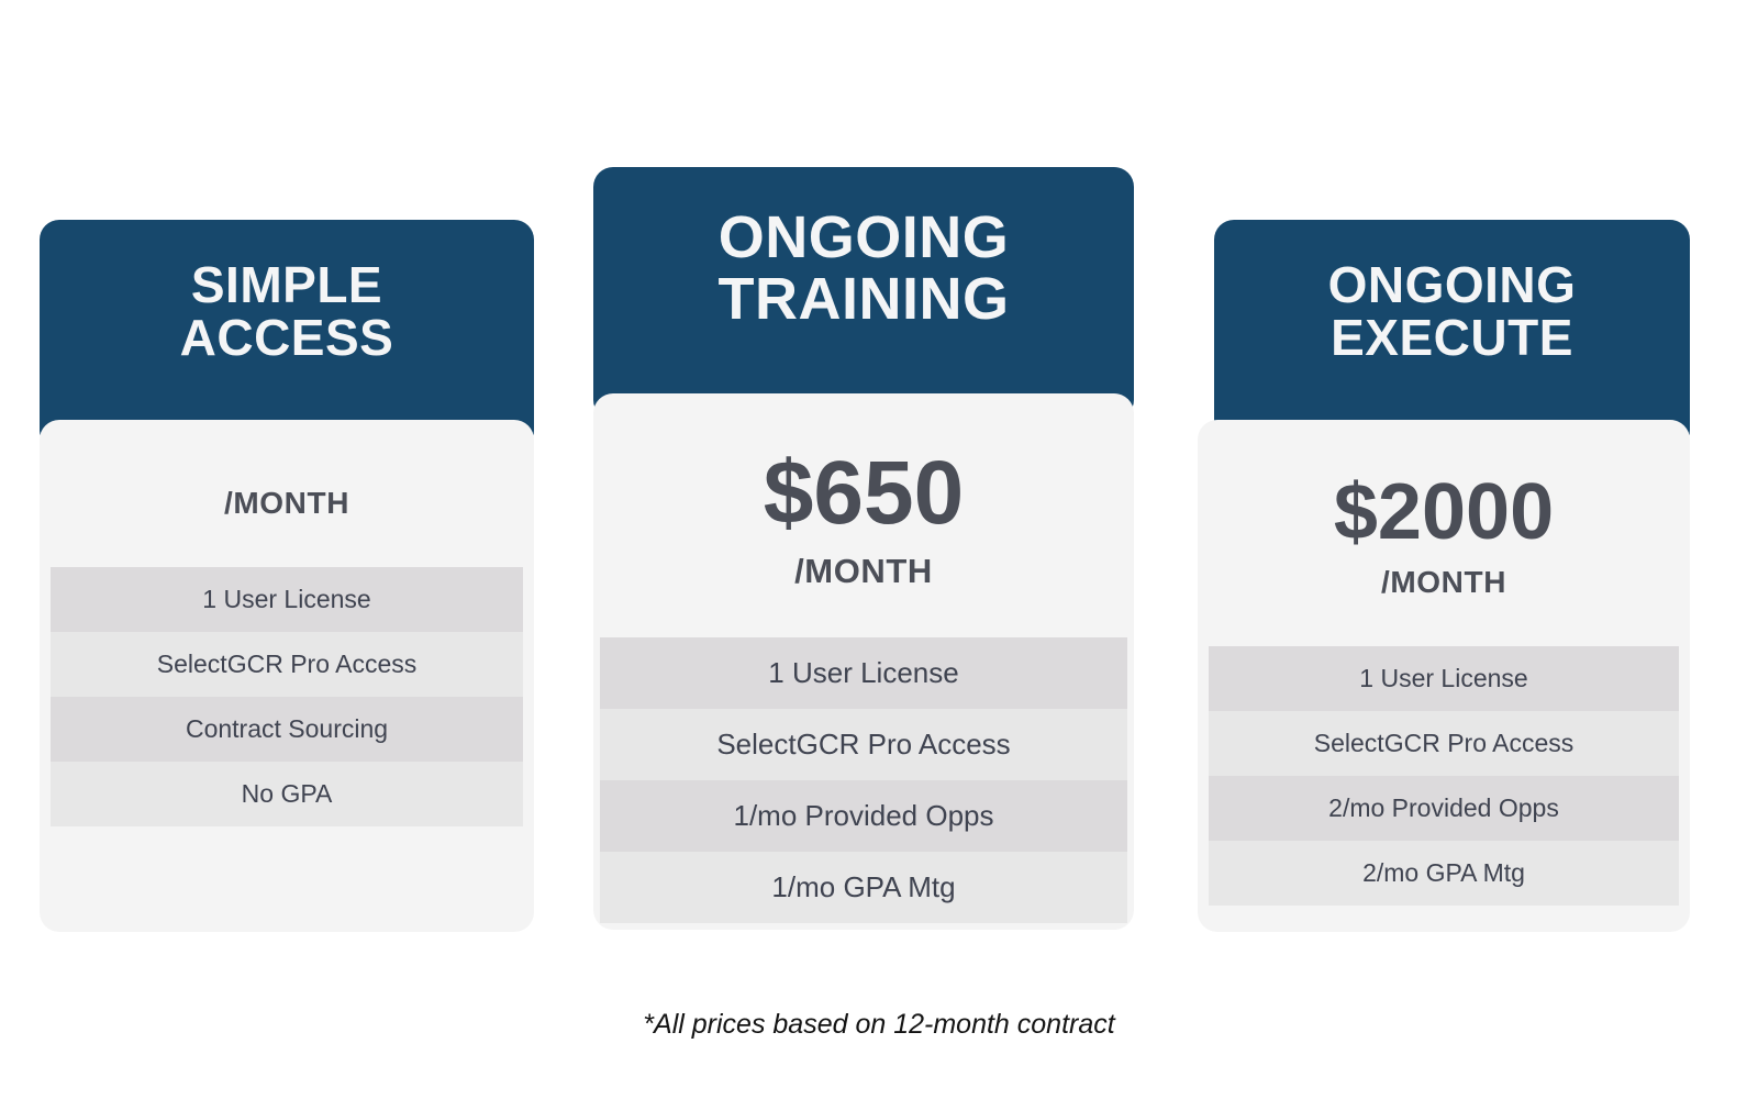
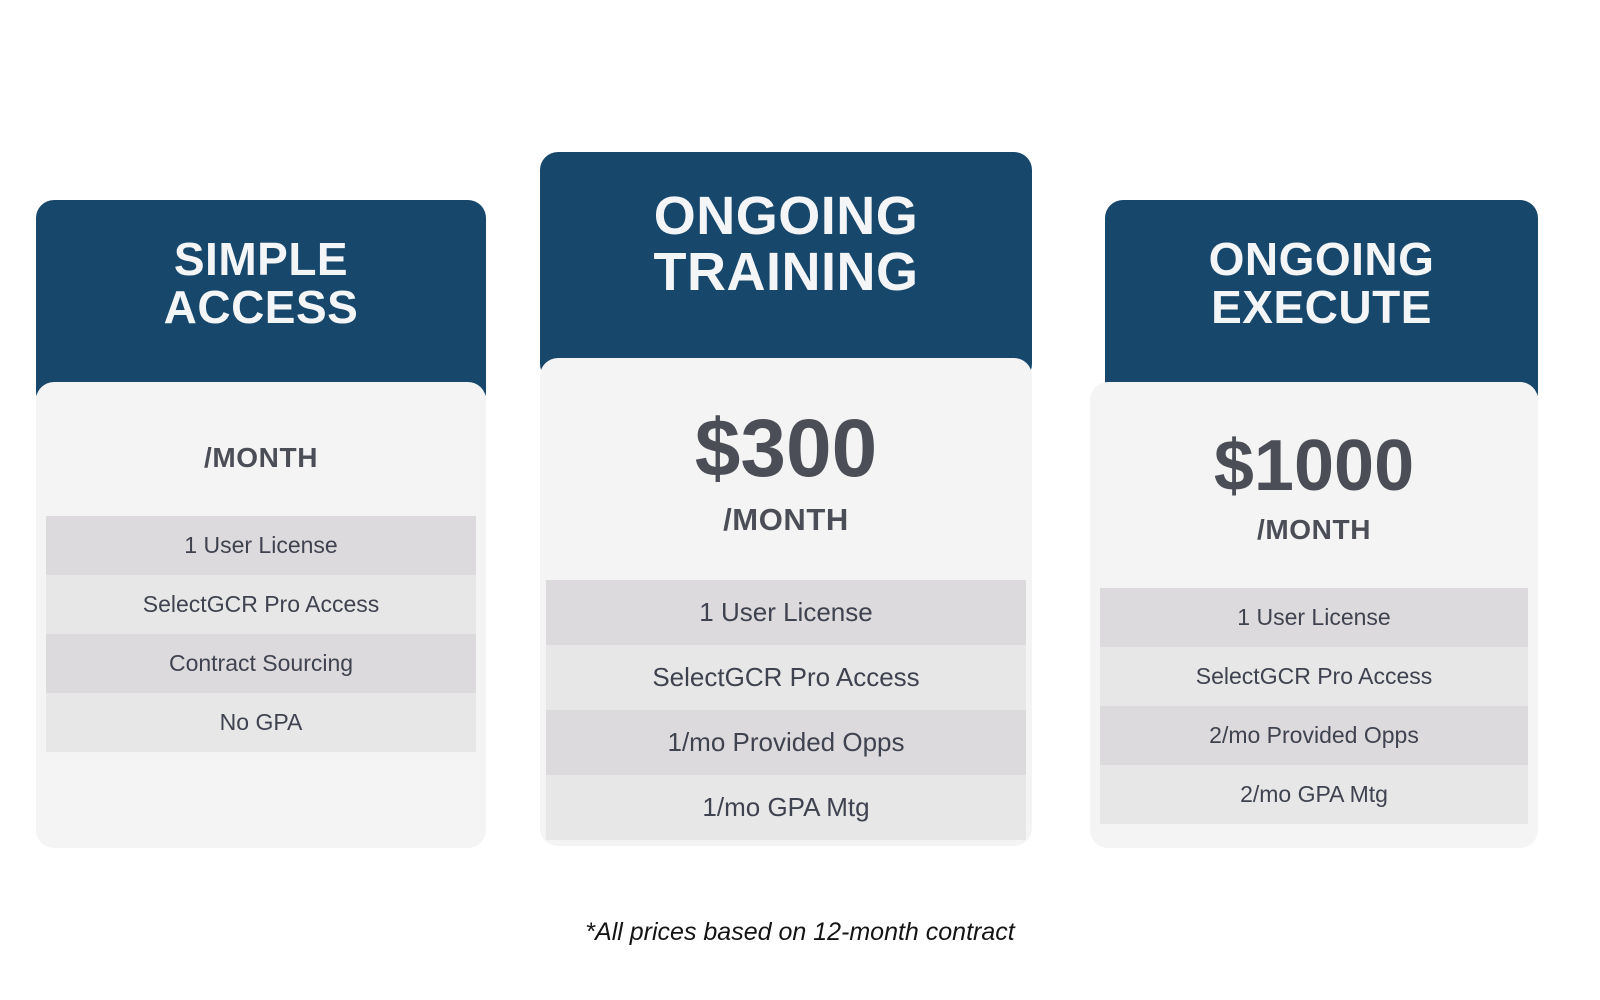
  SIMPLE
  ACCESS
  /MONTH
  1 User License
  SelectGCR Pro Access
  Contract Sourcing
  No GPA
  ONGOING
  TRAINING
- $650
+ $300
  /MONTH
  1 User License
  SelectGCR Pro Access
  1/mo Provided Opps
  1/mo GPA Mtg
  ONGOING
  EXECUTE
- $2000
+ $1000
  /MONTH
  1 User License
  SelectGCR Pro Access
  2/mo Provided Opps
  2/mo GPA Mtg
  *All prices based on 12-month contract
